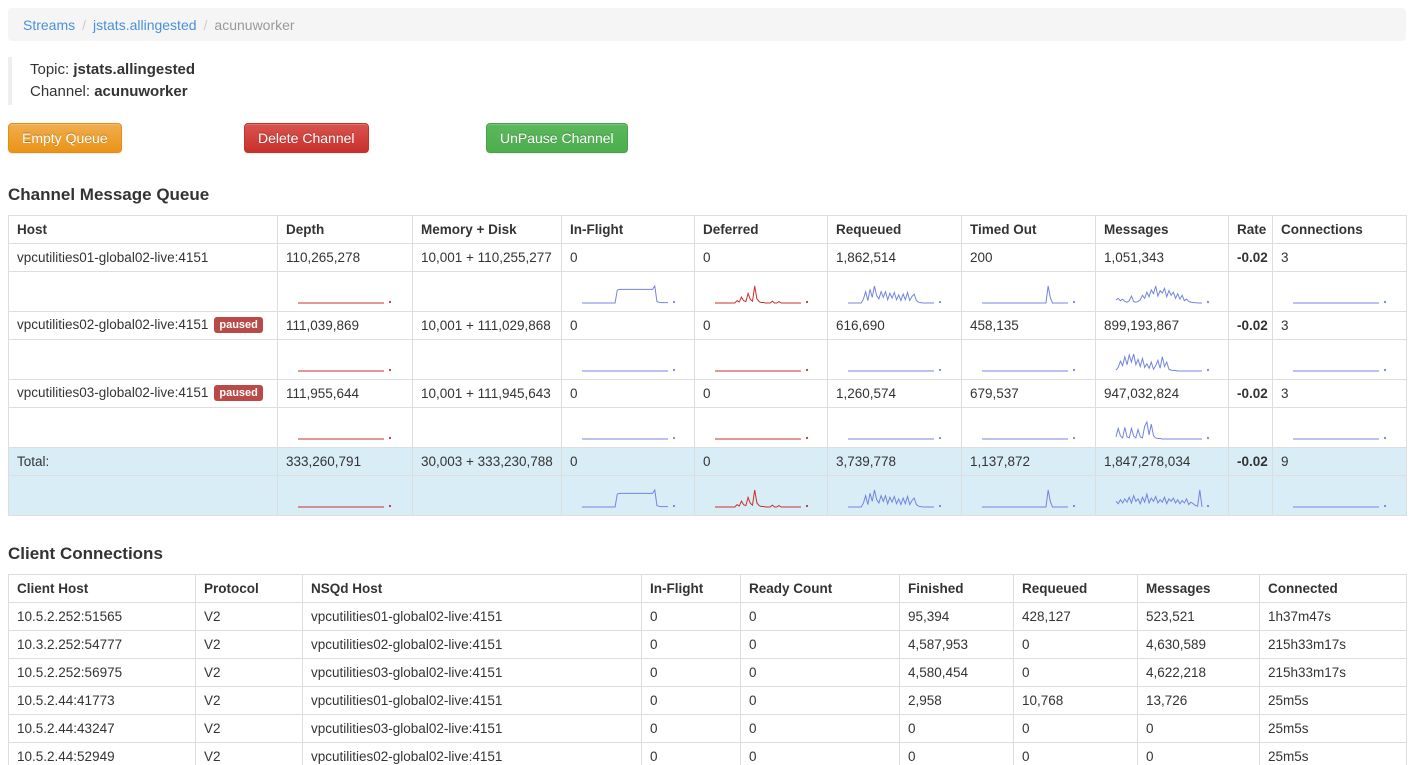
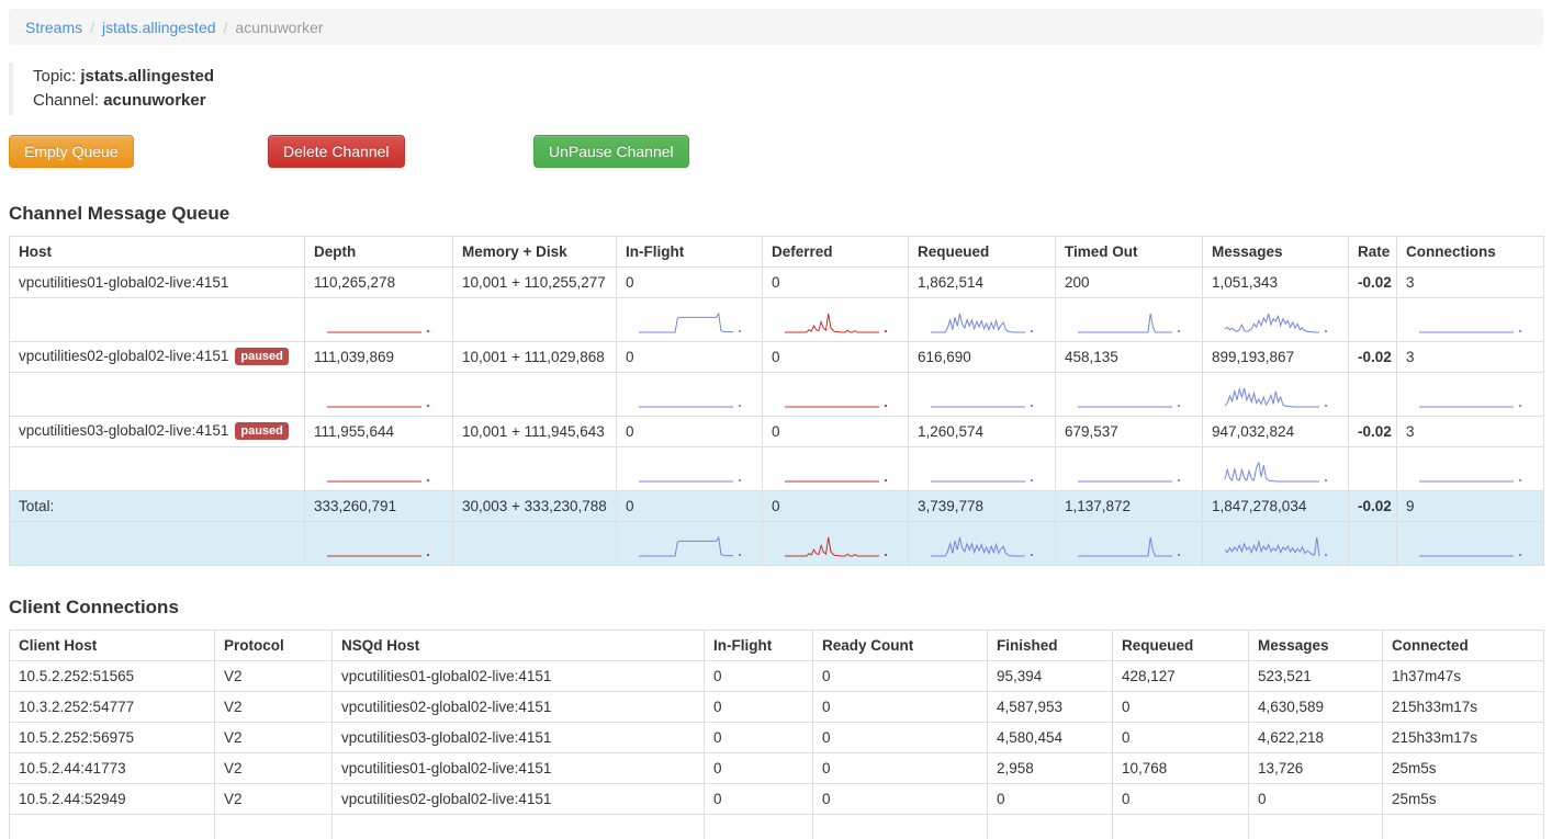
  Streams
  /
  jstats.allingested
  /
  acunuworker
  Topic: jstats.allingested
  Channel: acunuworker
  Empty Queue
  Delete Channel
  UnPause Channel
  Channel Message Queue
  Host	Depth	Memory + Disk	In-Flight	Deferred	Requeued	Timed Out	Messages	Rate	Connections
  vpcutilities01-global02-live:4151	110,265,278	10,001 + 110,255,277	0	0	1,862,514	200	1,051,343	-0.02	3
  vpcutilities02-global02-live:4151 paused	111,039,869	10,001 + 111,029,868	0	0	616,690	458,135	899,193,867	-0.02	3
  vpcutilities03-global02-live:4151 paused	111,955,644	10,001 + 111,945,643	0	0	1,260,574	679,537	947,032,824	-0.02	3
  Total:	333,260,791	30,003 + 333,230,788	0	0	3,739,778	1,137,872	1,847,278,034	-0.02	9
  Client Connections
  Client Host	Protocol	NSQd Host	In-Flight	Ready Count	Finished	Requeued	Messages	Connected
  10.5.2.252:51565	V2	vpcutilities01-global02-live:4151	0	0	95,394	428,127	523,521	1h37m47s
  10.3.2.252:54777	V2	vpcutilities02-global02-live:4151	0	0	4,587,953	0	4,630,589	215h33m17s
  10.5.2.252:56975	V2	vpcutilities03-global02-live:4151	0	0	4,580,454	0	4,622,218	215h33m17s
  10.5.2.44:41773	V2	vpcutilities01-global02-live:4151	0	0	2,958	10,768	13,726	25m5s
- 10.5.2.44:43247	V2	vpcutilities03-global02-live:4151	0	0	0	0	0	25m5s
  10.5.2.44:52949	V2	vpcutilities02-global02-live:4151	0	0	0	0	0	25m5s
